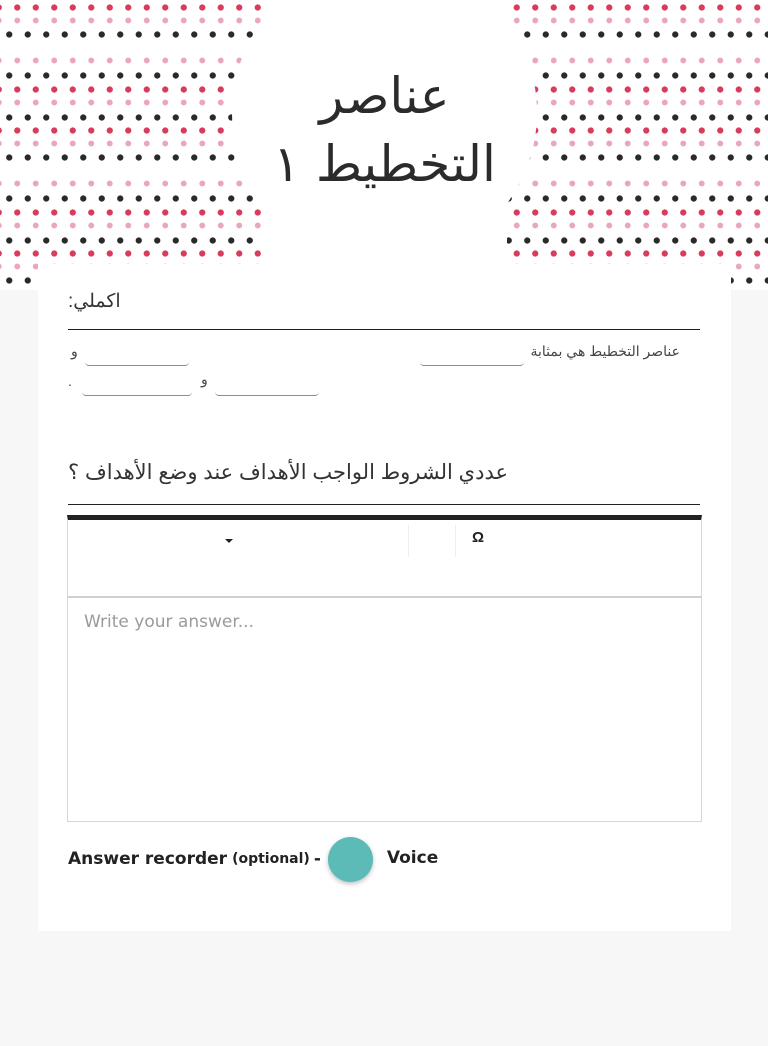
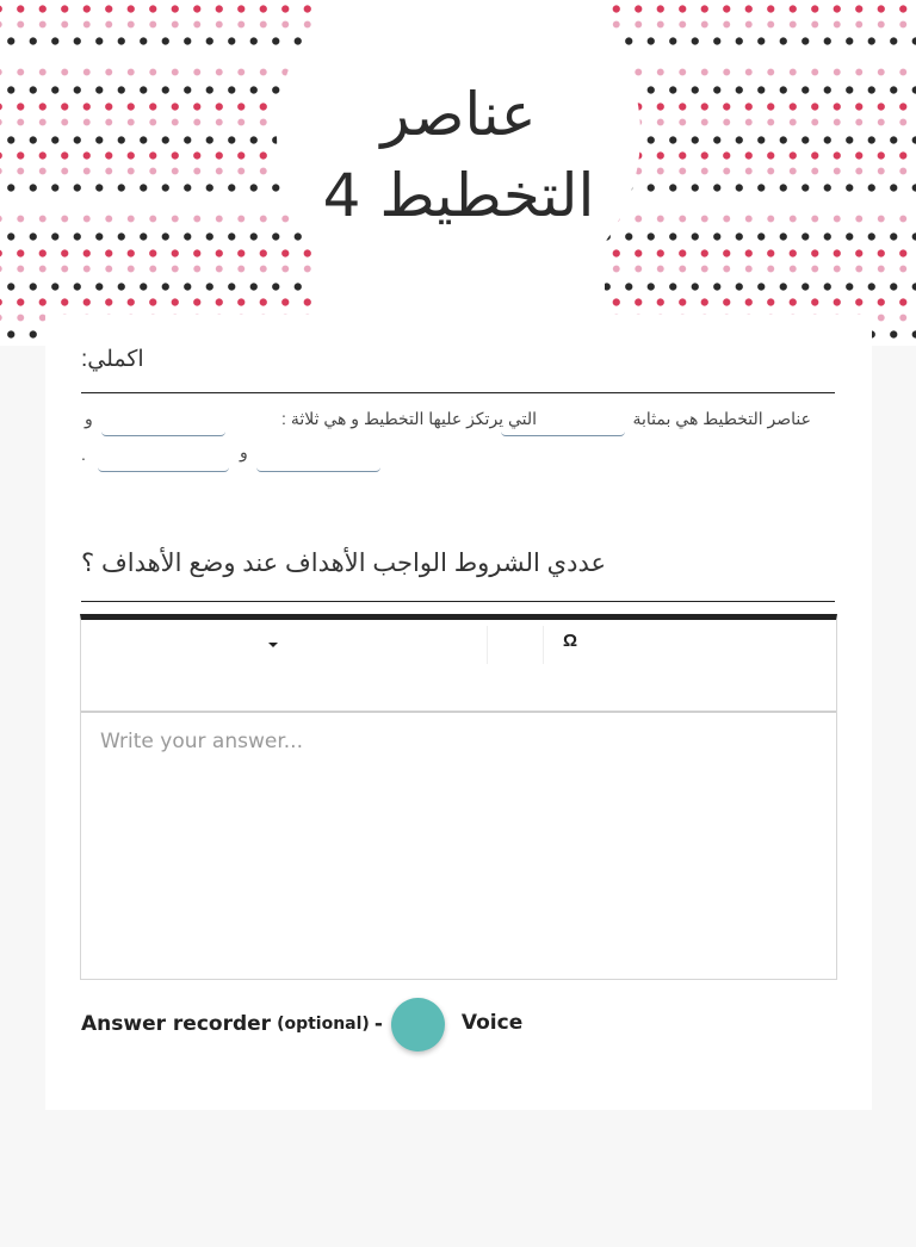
  عناصر
- التخطيط ١
+ التخطيط 4
  اكملي:
  عناصر التخطيط هي بمثابة
+ التي يرتكز عليها التخطيط و هي ثلاثة :
  و
  و
  .
  عددي الشروط الواجب الأهداف عند وضع الأهداف ؟
  Ω
  Write your answer...
  Answer recorder
  (optional)
  -
  Voice
